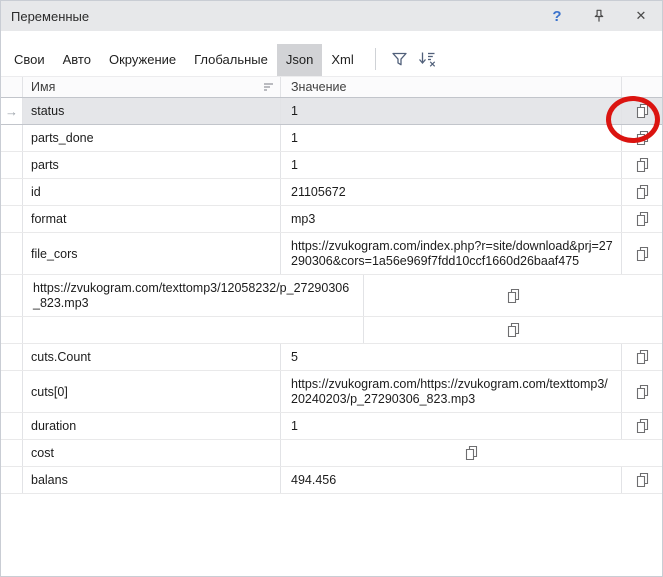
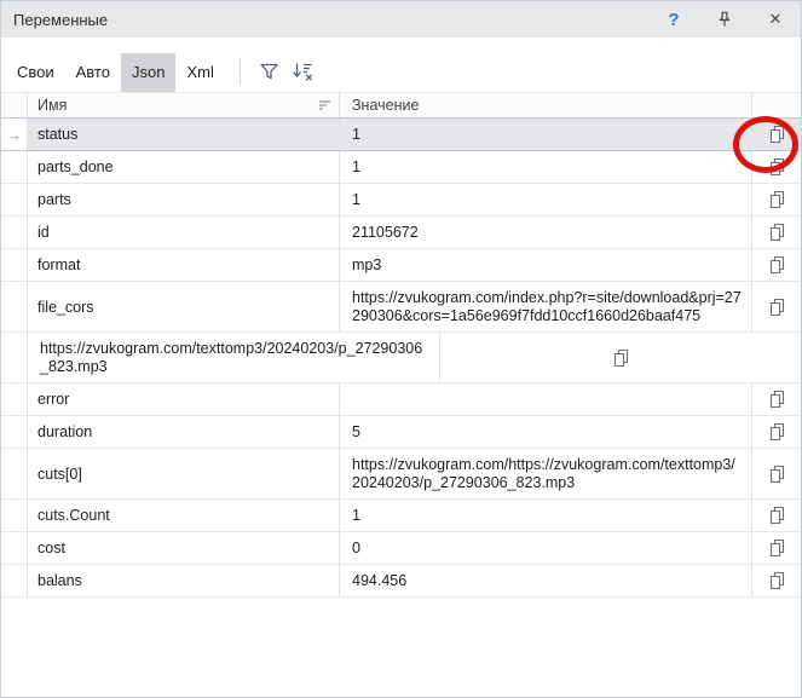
  Переменные
  ?
  ✕
  Свои
  Авто
- Окружение
- Глобальные
  Json
  Xml
  Имя
  Значение
  →
  status
  1
  parts_done
  1
  parts
  1
  id
  21105672
  format
  mp3
  file_cors
  https://zvukogram.com/index.php?r=site/download&prj=27290306&cors=1a56e969f7fdd10ccf1660d26baaf475
- https://zvukogram.com/texttomp3/12058232/p_27290306_823.mp3
+ https://zvukogram.com/texttomp3/20240203/p_27290306_823.mp3
+ error
- cuts.Count
+ duration
  5
  cuts[0]
  https://zvukogram.com/https://zvukogram.com/texttomp3/20240203/p_27290306_823.mp3
- duration
+ cuts.Count
  1
  cost
+ 0
  balans
  494.456
